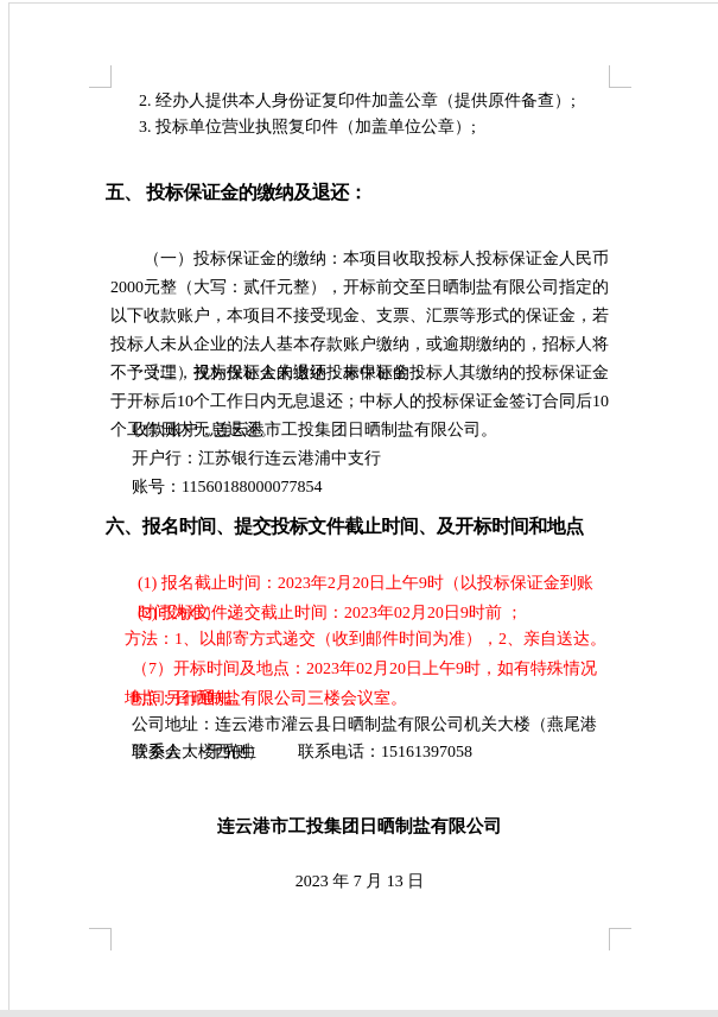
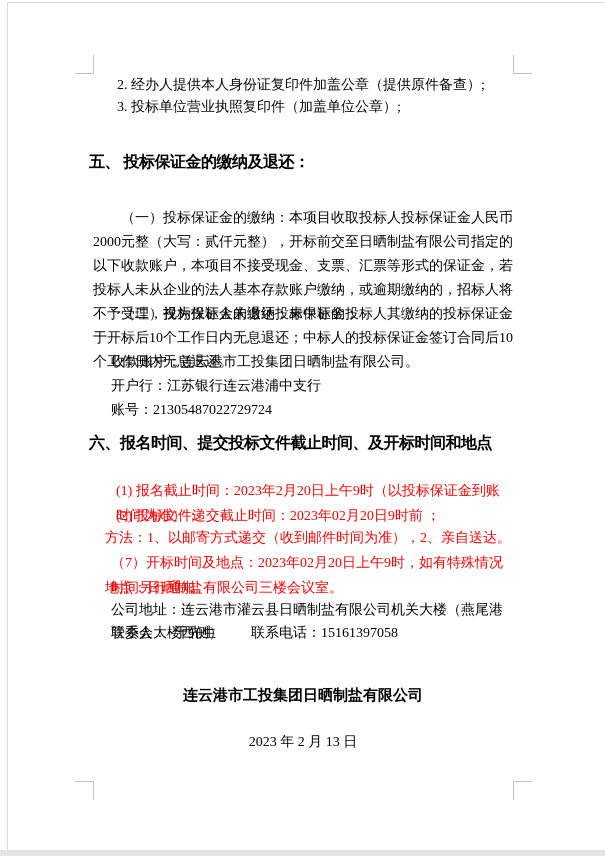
  2. 经办人提供本人身份证复印件加盖公章（提供原件备查）;
  3. 投标单位营业执照复印件（加盖单位公章）;
  五、 投标保证金的缴纳及退还：
  （一）投标保证金的缴纳：本项目收取投标人投标保证金人民币2000元整（大写：贰仟元整），开标前交至日晒制盐有限公司指定的以下收款账户，本项目不接受现金、支票、汇票等形式的保证金，若投标人未从企业的法人基本存款账户缴纳，或逾期缴纳的，招标人将不予受理，视为投标人未缴纳投标保证金；
  （二）投标保证金的退还：未中标的投标人其缴纳的投标保证金于开标后10个工作日内无息退还；中标人的投标保证金签订合同后10个工作日内无息退还。
  收款账户：连云港市工投集团日晒制盐有限公司。
  开户行：江苏银行连云港浦中支行
- 账号：11560188000077854
+ 账号：21305487022729724
  六、报名时间、提交投标文件截止时间、及开标时间和地点
  (1) 报名截止时间：2023年2月20日上午9时（以投标保证金到账时间为准）；
  (2) 投标文件递交截止时间：2023年02月20日9时前 ；
  方法：1、以邮寄方式递交（收到邮件时间为准），2、亲自送达。
  （7）开标时间及地点：2023年02月20日上午9时，如有特殊情况时间另行通知。
  地点：日晒制盐有限公司三楼会议室。
  公司地址：连云港市灌云县日晒制盐有限公司机关大楼（燕尾港管委会大楼西侧）
  联系人： 于先生 联系电话：15161397058
  连云港市工投集团日晒制盐有限公司
- 2023 年 7 月 13 日
+ 2023 年 2 月 13 日
